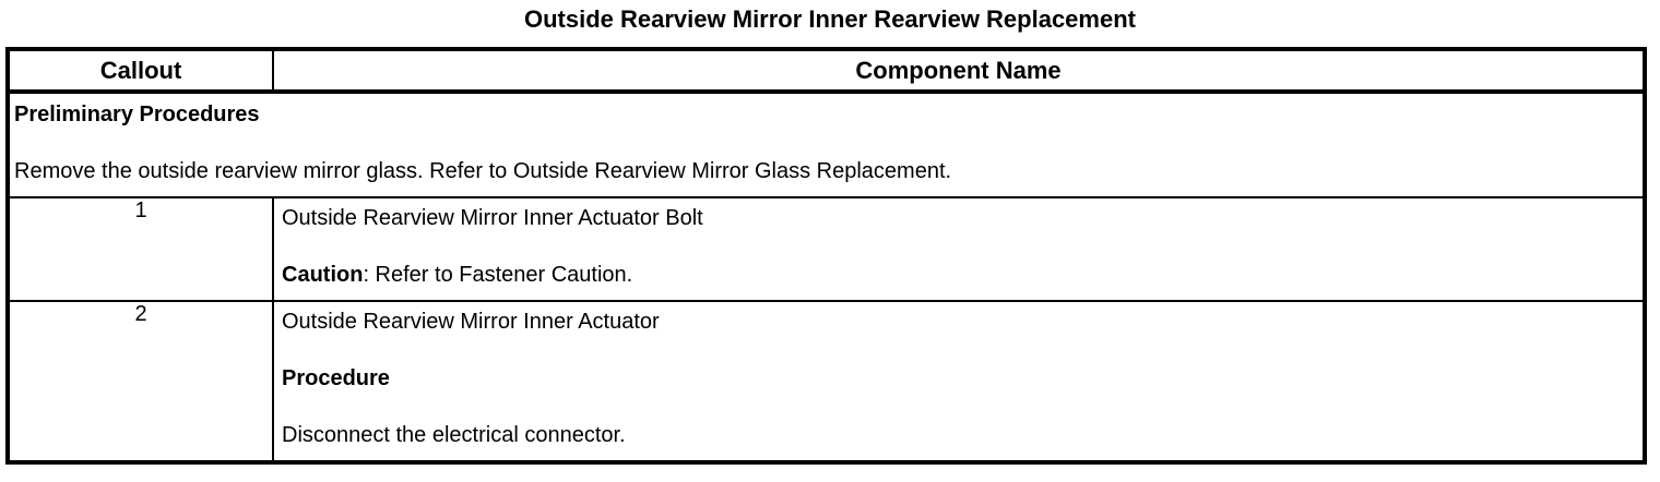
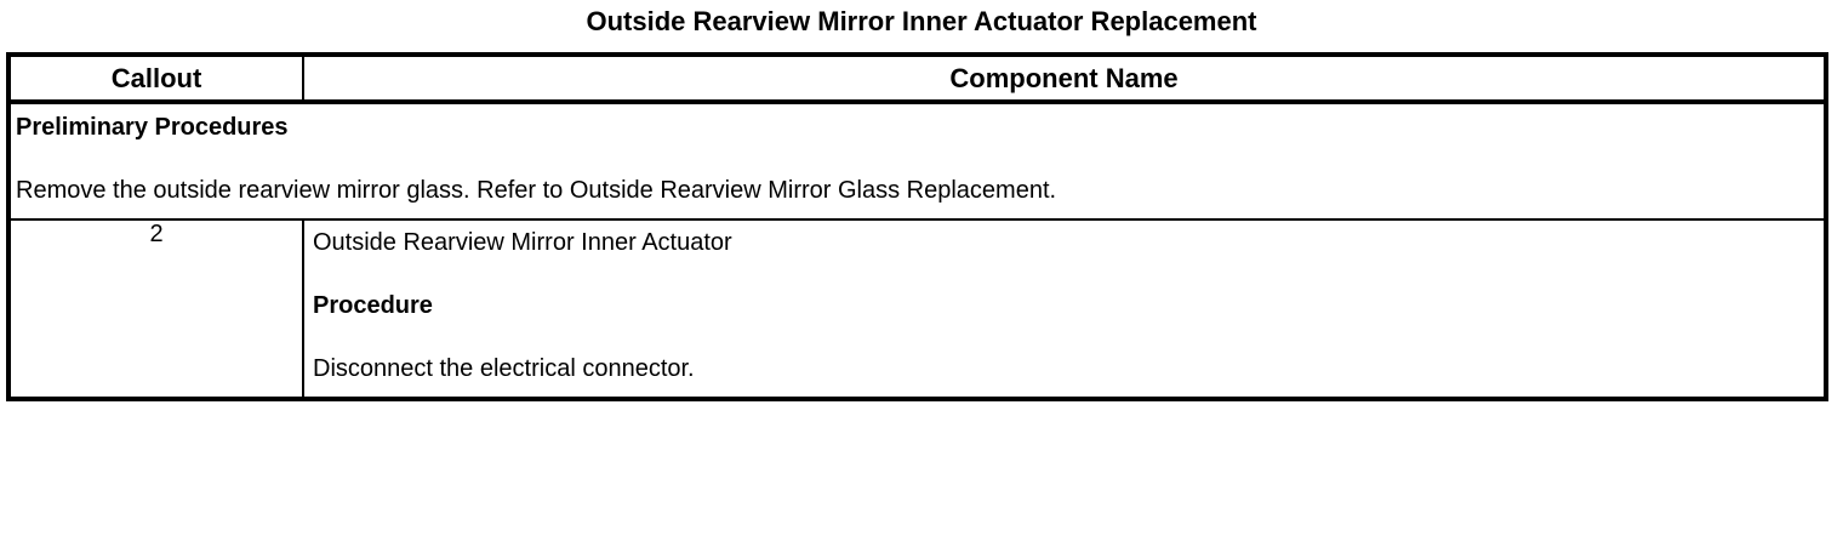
- Outside Rearview Mirror Inner Rearview Replacement
+ Outside Rearview Mirror Inner Actuator Replacement
  Callout	Component Name
  Preliminary Procedures Remove the outside rearview mirror glass. Refer to Outside Rearview Mirror Glass Replacement.
- 1	Outside Rearview Mirror Inner Actuator Bolt Caution: Refer to Fastener Caution.
  2	Outside Rearview Mirror Inner Actuator Procedure Disconnect the electrical connector.
